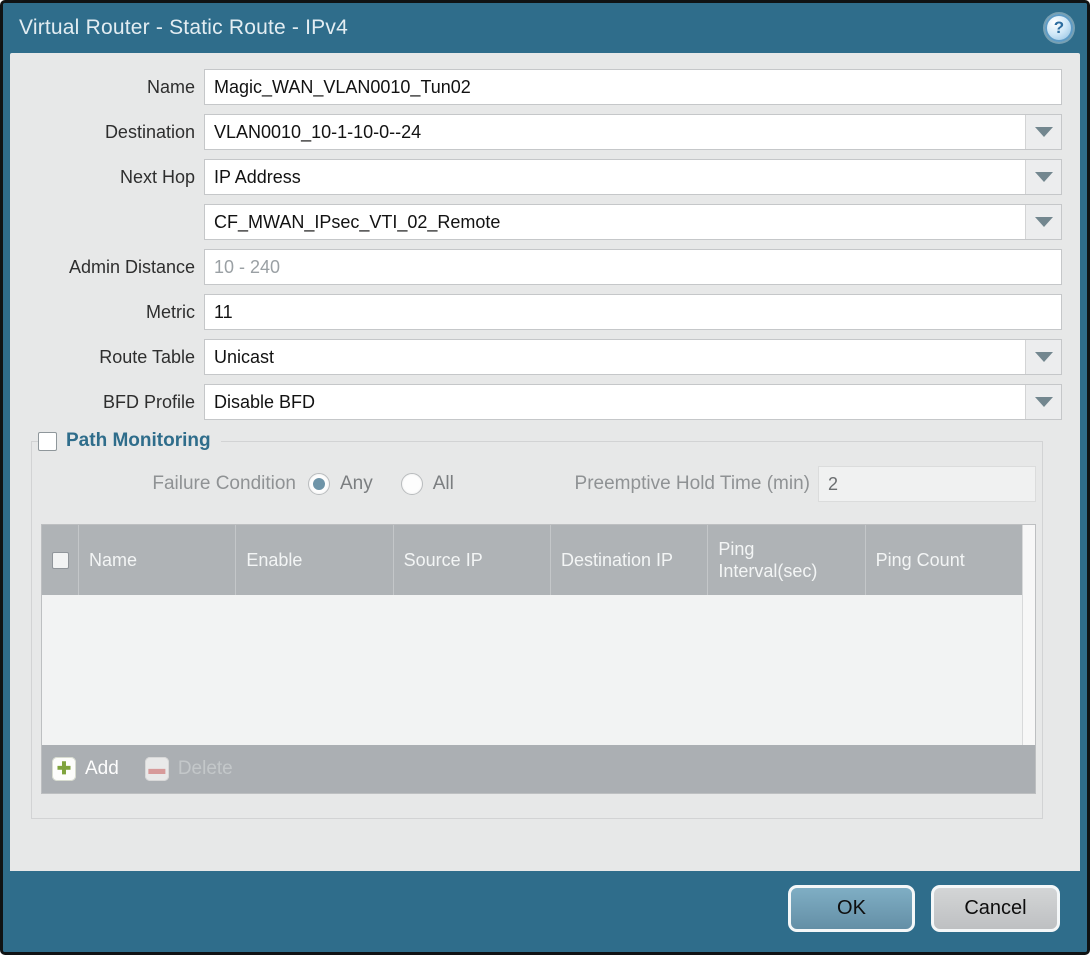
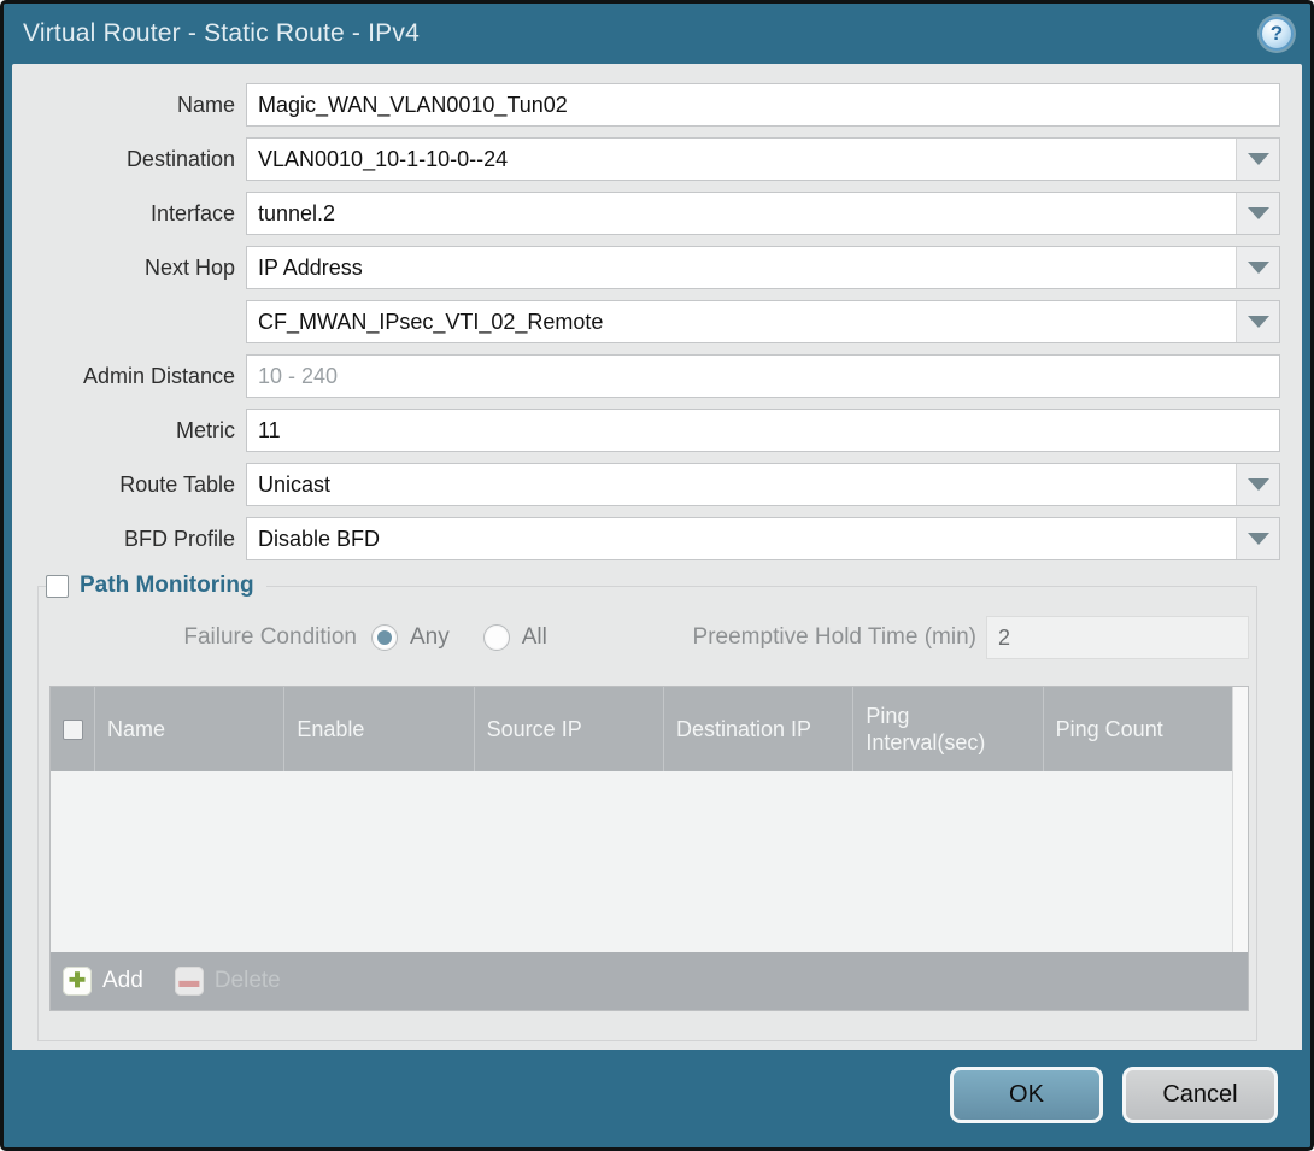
  Virtual Router - Static Route - IPv4
  ?
  Name
  Magic_WAN_VLAN0010_Tun02
  Destination
  VLAN0010_10-1-10-0--24
+ Interface
+ tunnel.2
  Next Hop
  IP Address
  CF_MWAN_IPsec_VTI_02_Remote
  Admin Distance
  10 - 240
  Metric
  11
  Route Table
  Unicast
  BFD Profile
  Disable BFD
  Path Monitoring
  Failure Condition
  Any
  All
  Preemptive Hold Time (min)
  2
  Name
  Enable
  Source IP
  Destination IP
  Ping Interval(sec)
  Ping Count
  ✚
  Add
  ▬
  Delete
  OK
  Cancel
